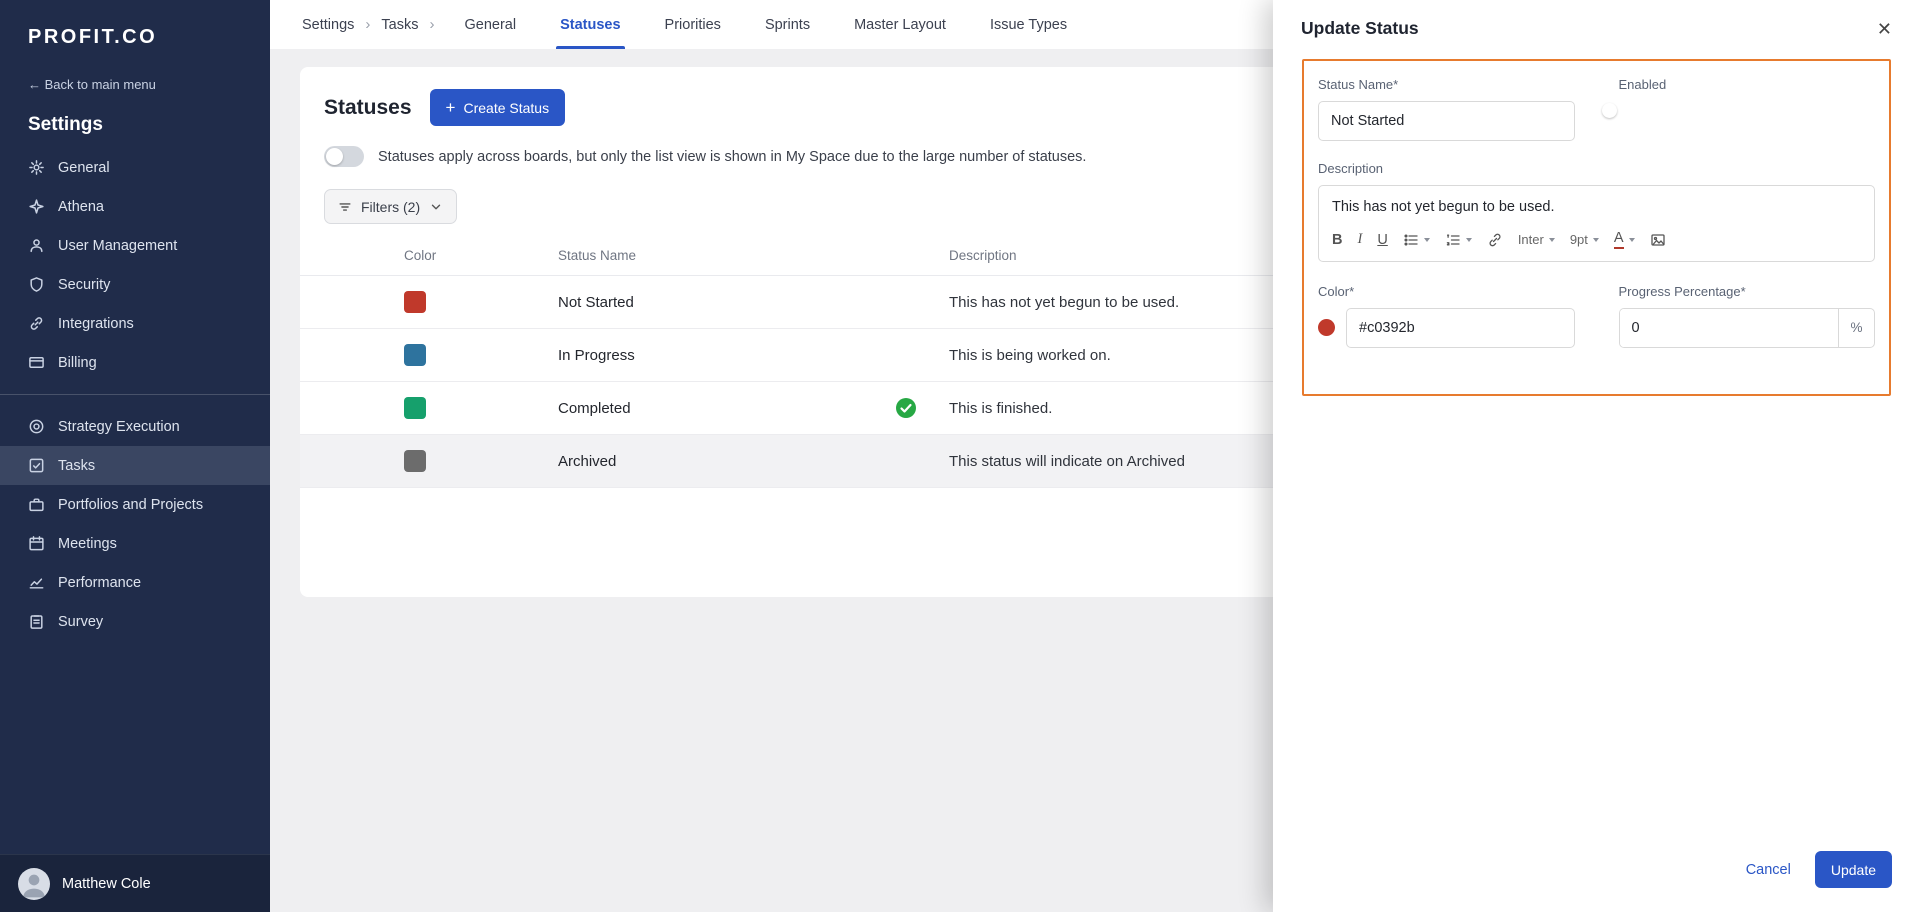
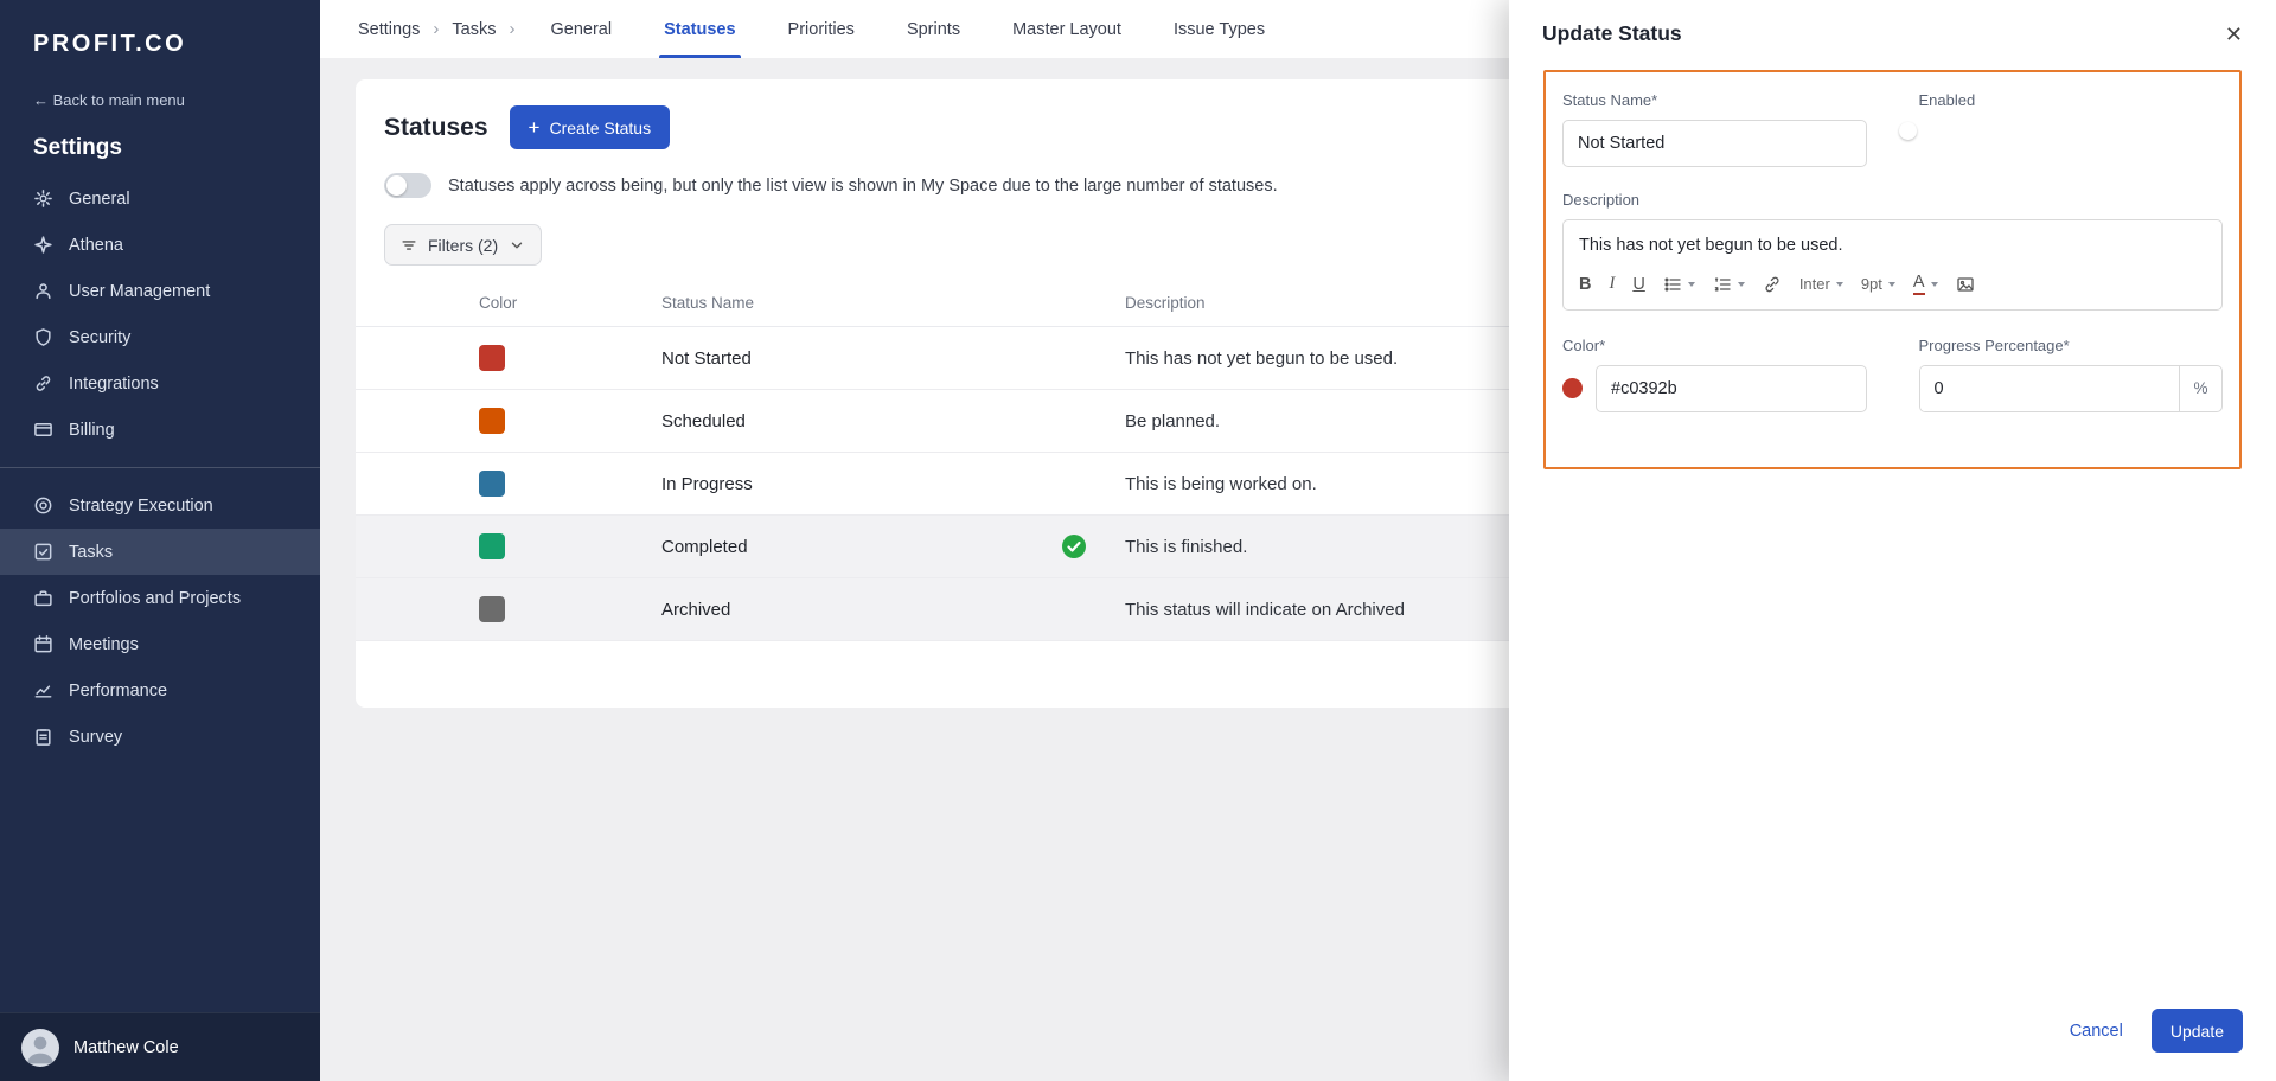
  PROFIT.CO
  ← Back to main menu
  Settings
  General
  Athena
  User Management
  Security
  Integrations
  Billing
  Strategy Execution
  Tasks
  Portfolios and Projects
  Meetings
  Performance
  Survey
  Matthew Cole
  Settings
  ›
  Tasks
  ›
  General
  Statuses
  Priorities
  Sprints
  Master Layout
  Issue Types
  Statuses
  +
  Create Status
- Statuses apply across boards, but only the list view is shown in My Space due to the large number of statuses.
+ Statuses apply across being, but only the list view is shown in My Space due to the large number of statuses.
  Filters (2)
  Color
  Status Name
  Description
  Not Started
  This has not yet begun to be used.
+ Scheduled
+ Be planned.
  In Progress
  This is being worked on.
  Completed
  This is finished.
  Archived
  This status will indicate on Archived
  Update Status
  ✕
  Status Name*
  Not Started
  Enabled
  Description
  This has not yet begun to be used.
  B
  I
  U
  Inter
  9pt
  A
  Color*
  #c0392b
  Progress Percentage*
  0
  %
  Cancel
  Update
